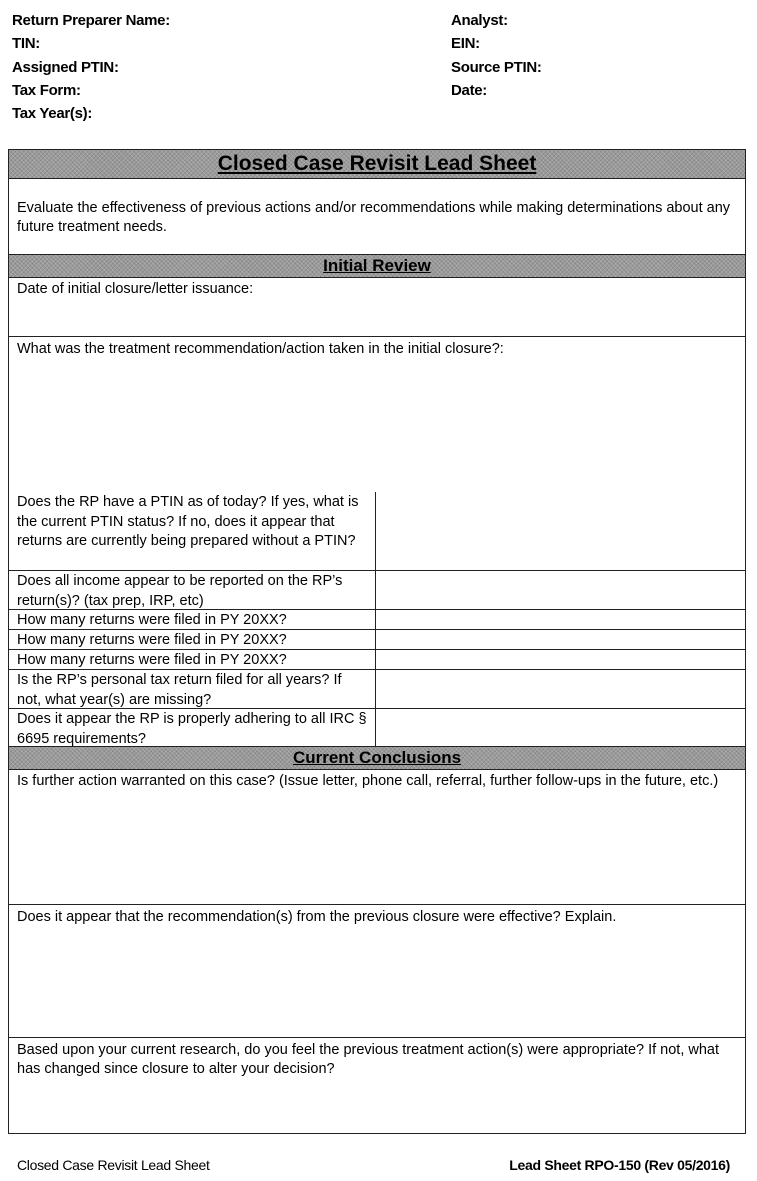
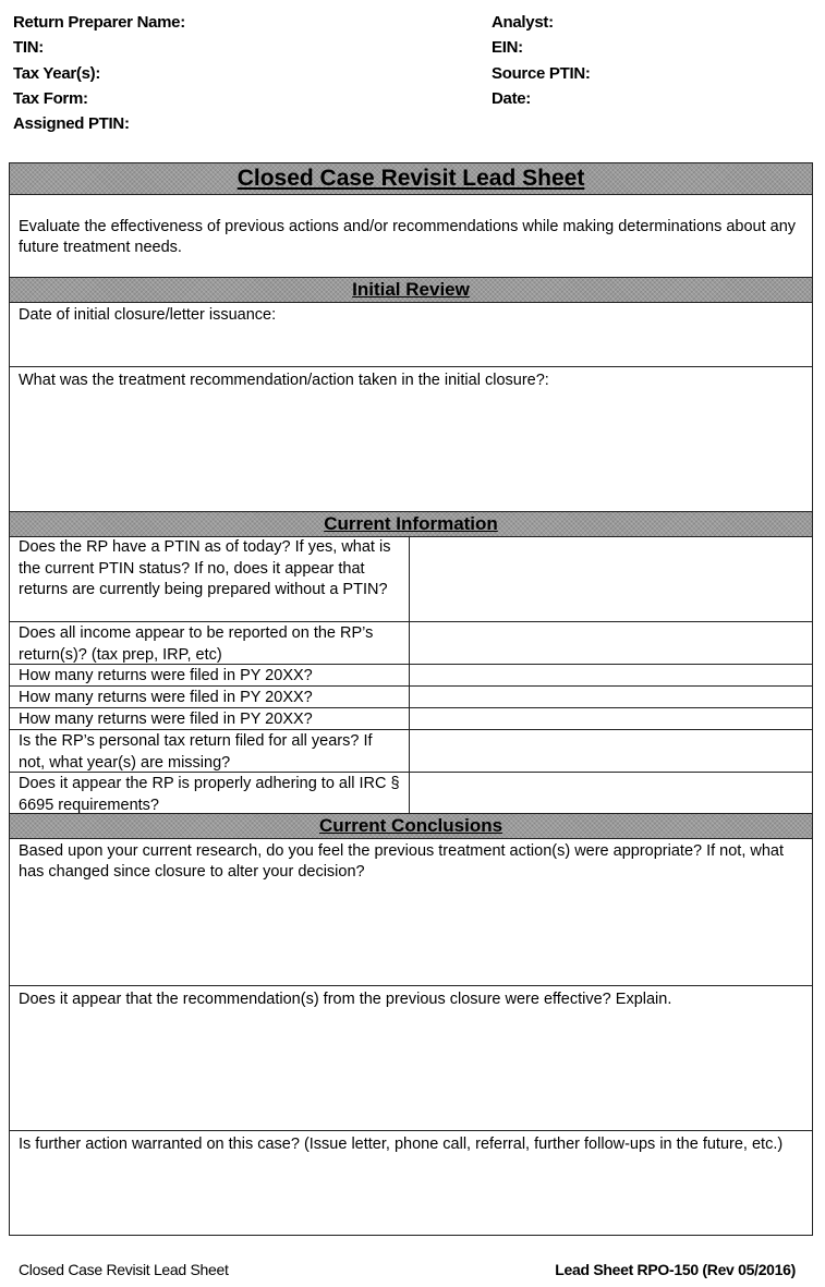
  Return Preparer Name:
  TIN:
- Assigned PTIN:
+ Tax Year(s):
  Tax Form:
- Tax Year(s):
+ Assigned PTIN:
  Analyst:
  EIN:
  Source PTIN:
  Date:
  Closed Case Revisit Lead Sheet
  Evaluate the effectiveness of previous actions and/or recommendations while making determinations about any future treatment needs.
  Initial Review
  Date of initial closure/letter issuance:
  What was the treatment recommendation/action taken in the initial closure?:
+ Current Information
  Does the RP have a PTIN as of today? If yes, what is the current PTIN status? If no, does it appear that returns are currently being prepared without a PTIN?
  Does all income appear to be reported on the RP’s return(s)? (tax prep, IRP, etc)
  How many returns were filed in PY 20XX?
  How many returns were filed in PY 20XX?
  How many returns were filed in PY 20XX?
  Is the RP’s personal tax return filed for all years? If not, what year(s) are missing?
  Does it appear the RP is properly adhering to all IRC § 6695 requirements?
  Current Conclusions
- Is further action warranted on this case? (Issue letter, phone call, referral, further follow-ups in the future, etc.)
+ Based upon your current research, do you feel the previous treatment action(s) were appropriate? If not, what has changed since closure to alter your decision?
  Does it appear that the recommendation(s) from the previous closure were effective? Explain.
- Based upon your current research, do you feel the previous treatment action(s) were appropriate? If not, what has changed since closure to alter your decision?
+ Is further action warranted on this case? (Issue letter, phone call, referral, further follow-ups in the future, etc.)
  Closed Case Revisit Lead Sheet
  Lead Sheet RPO-150 (Rev 05/2016)
